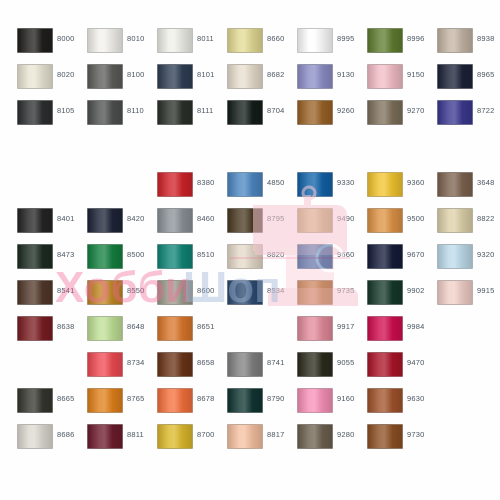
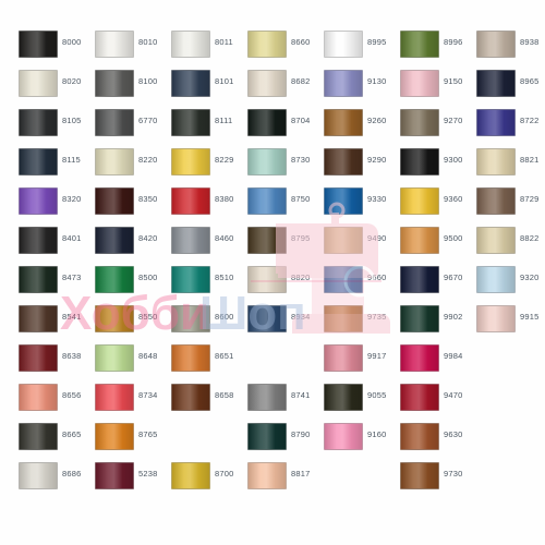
  8000
  8010
  8011
  8660
  8995
  8996
  8938
  8020
  8100
  8101
  8682
  9130
  9150
  8965
  8105
- 8110
+ 6770
  8111
  8704
  9260
  9270
  8722
+ 8115
+ 8220
+ 8229
+ 8730
+ 9290
+ 9300
+ 8821
+ 8320
+ 8350
  8380
- 4850
+ 8750
  9330
  9360
- 3648
+ 8729
  8401
  8420
  8460
  8795
  9490
  9500
  8822
  8473
  8500
  8510
  8820
  9660
  9670
  9320
  8541
  8550
  8600
  8934
  9735
  9902
  9915
  8638
  8648
  8651
  9917
  9984
+ 8656
  8734
  8658
  8741
  9055
  9470
  8665
  8765
- 8678
  8790
  9160
  9630
  8686
- 8811
+ 5238
  8700
  8817
- 9280
  9730
  Хобби
  Шоп
